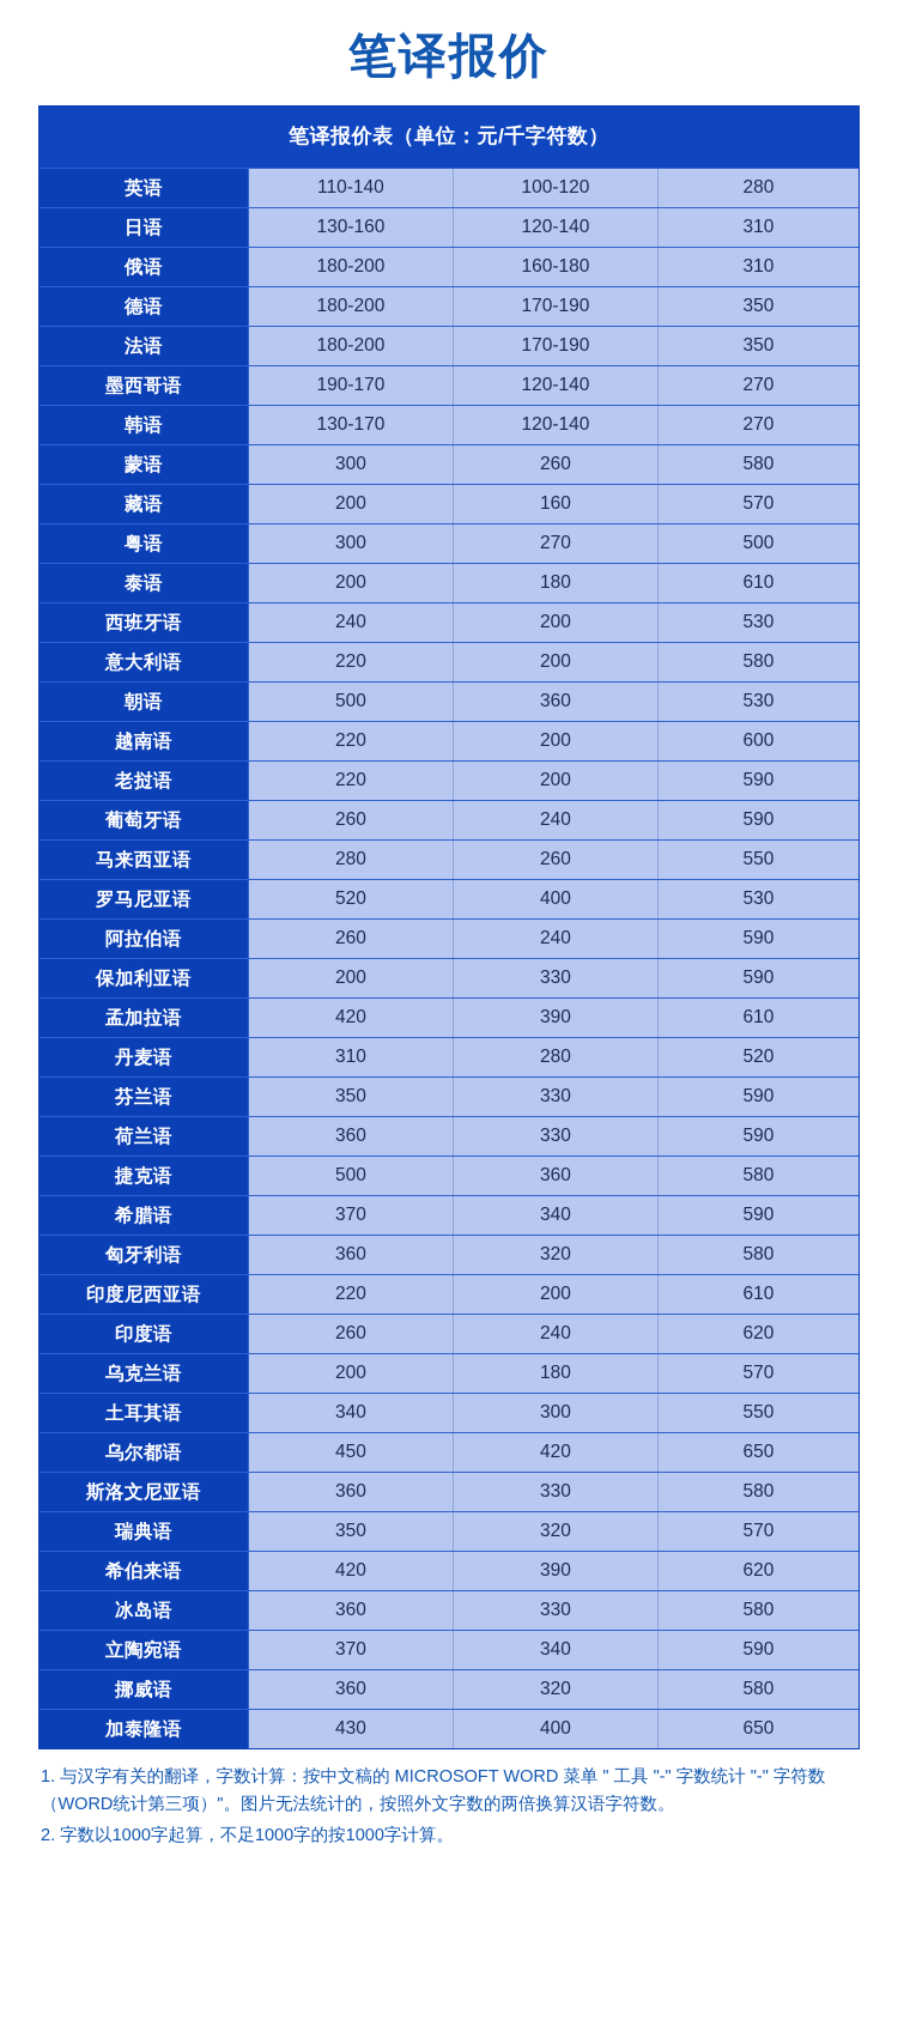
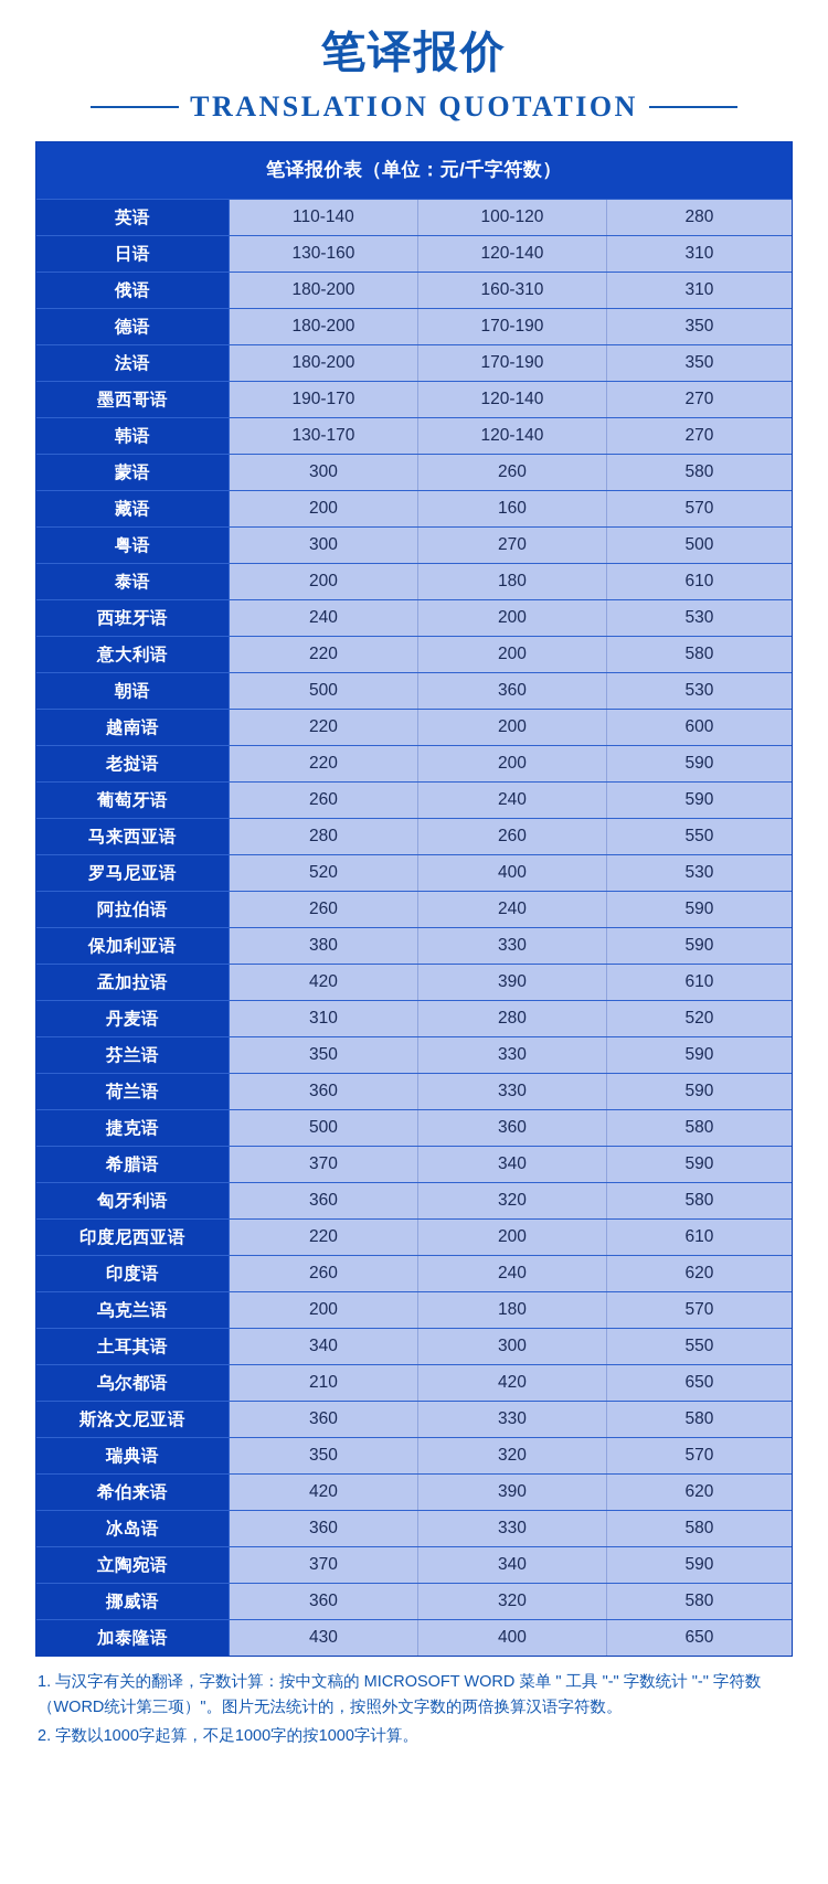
  笔译报价
+ TRANSLATION QUOTATION
  笔译报价表（单位：元/千字符数）
  英语	110-140	100-120	280
  日语	130-160	120-140	310
- 俄语	180-200	160-180	310
+ 俄语	180-200	160-310	310
  德语	180-200	170-190	350
  法语	180-200	170-190	350
  墨西哥语	190-170	120-140	270
  韩语	130-170	120-140	270
  蒙语	300	260	580
  藏语	200	160	570
  粤语	300	270	500
  泰语	200	180	610
  西班牙语	240	200	530
  意大利语	220	200	580
  朝语	500	360	530
  越南语	220	200	600
  老挝语	220	200	590
  葡萄牙语	260	240	590
  马来西亚语	280	260	550
  罗马尼亚语	520	400	530
  阿拉伯语	260	240	590
- 保加利亚语	200	330	590
+ 保加利亚语	380	330	590
  孟加拉语	420	390	610
  丹麦语	310	280	520
  芬兰语	350	330	590
  荷兰语	360	330	590
  捷克语	500	360	580
  希腊语	370	340	590
  匈牙利语	360	320	580
  印度尼西亚语	220	200	610
  印度语	260	240	620
  乌克兰语	200	180	570
  土耳其语	340	300	550
- 乌尔都语	450	420	650
+ 乌尔都语	210	420	650
  斯洛文尼亚语	360	330	580
  瑞典语	350	320	570
  希伯来语	420	390	620
  冰岛语	360	330	580
  立陶宛语	370	340	590
  挪威语	360	320	580
  加泰隆语	430	400	650
  1. 与汉字有关的翻译，字数计算：按中文稿的 MICROSOFT WORD 菜单 " 工具 "-" 字数统计 "-" 字符数（WORD统计第三项）"。图片无法统计的，按照外文字数的两倍换算汉语字符数。
  2. 字数以1000字起算，不足1000字的按1000字计算。
